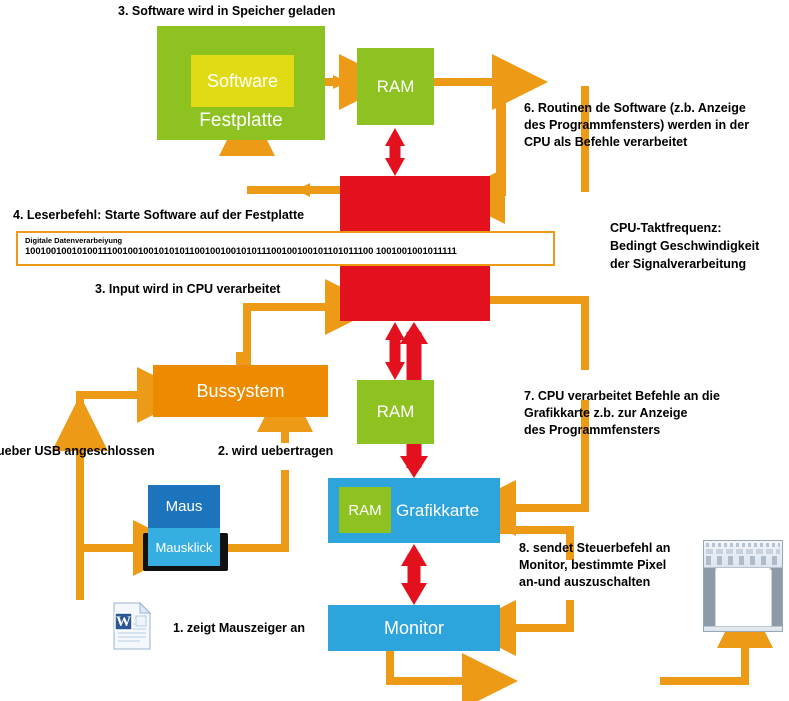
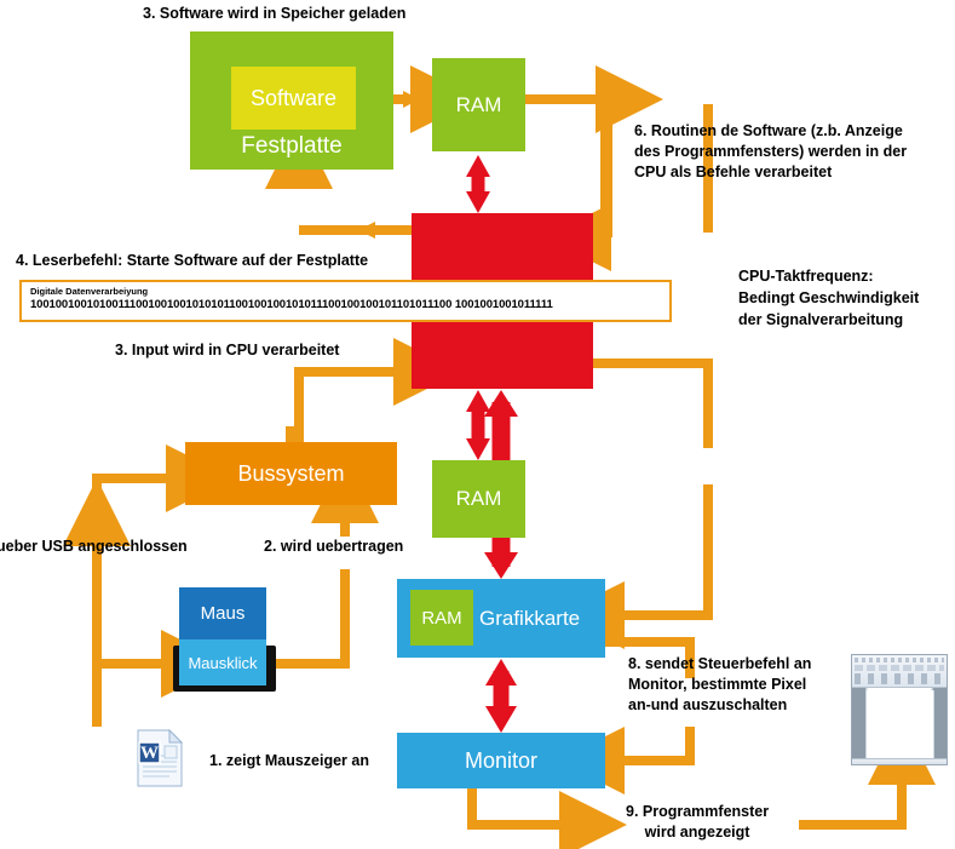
  Festplatte
  Software
  RAM
  Bussystem
  RAM
  Grafikkarte
  RAM
  Monitor
  Maus
  Mausklick
  Digitale Datenverarbeiyung
  10010010010100111001001001010101100100100101011100100100101101011100 1001001001011111
  3. Software wird in Speicher geladen
  6. Routinen de Software (z.b. Anzeige
  des Programmfensters) werden in der
  CPU als Befehle verarbeitet
  4. Leserbefehl: Starte Software auf der Festplatte
  3. Input wird in CPU verarbeitet
  CPU-Taktfrequenz:
  Bedingt Geschwindigkeit
  der Signalverarbeitung
  ueber USB angeschlossen
  2. wird uebertragen
- 7. CPU verarbeitet Befehle an die
- Grafikkarte z.b. zur Anzeige
- des Programmfensters
  8. sendet Steuerbefehl an
  Monitor, bestimmte Pixel
  an-und auszuschalten
  1. zeigt Mauszeiger an
+ 9. Programmfenster
+ wird angezeigt
  W
